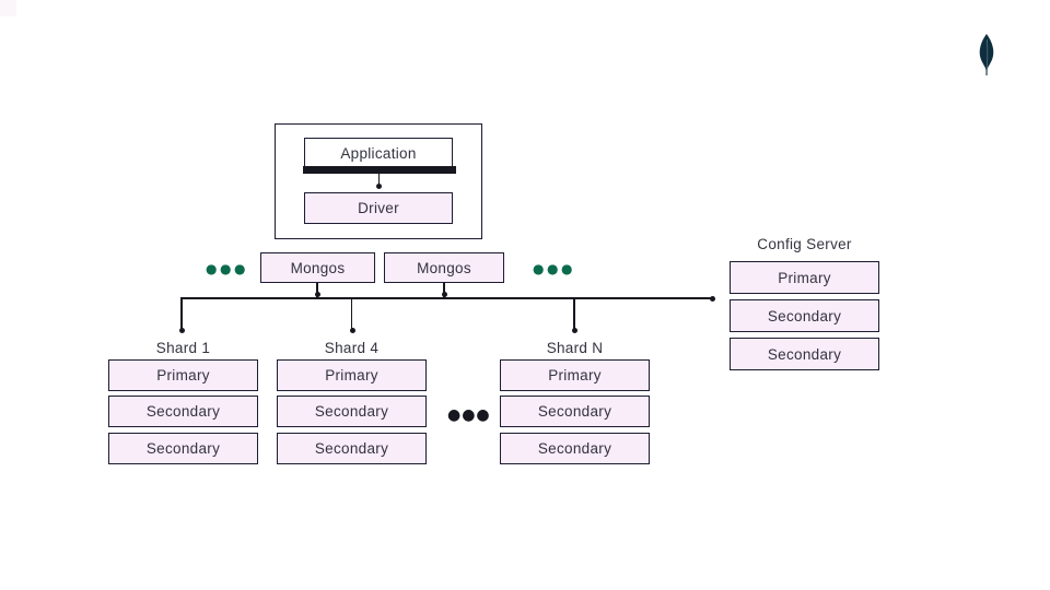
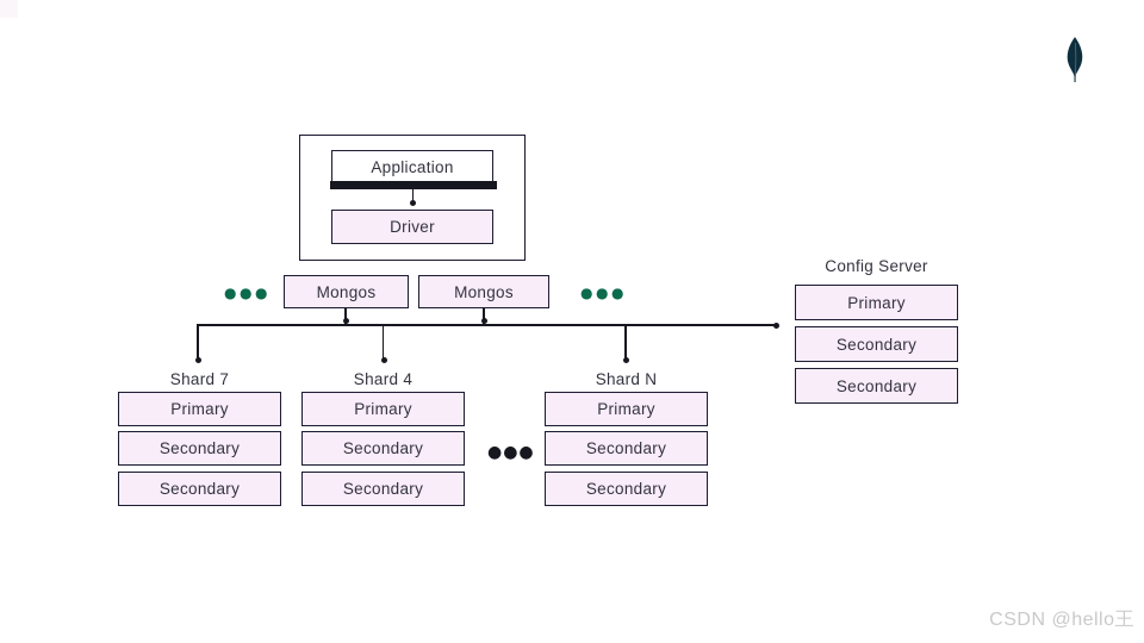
  Application
  Driver
  ●●●
  Mongos
  Mongos
  ●●●
- Shard 1
+ Shard 7
  Primary
  Secondary
  Secondary
  Shard 4
  Primary
  Secondary
  Secondary
  ●●●
  Shard N
  Primary
  Secondary
  Secondary
  Config Server
  Primary
  Secondary
  Secondary
+ CSDN @hello王
